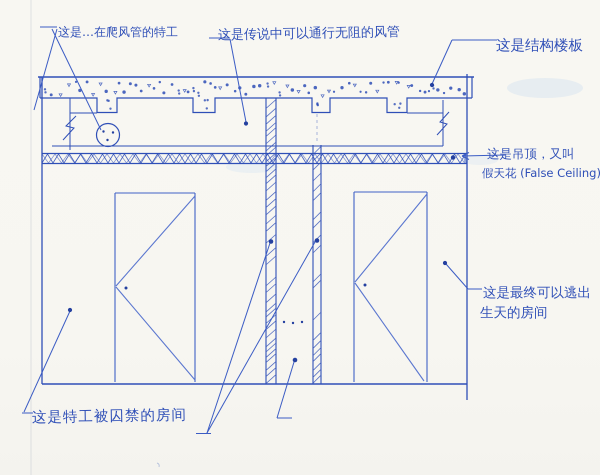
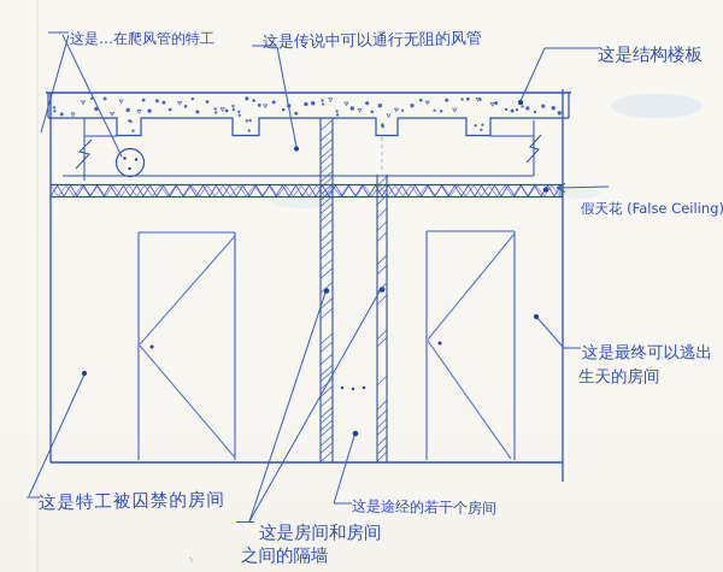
  这是…在爬风管的特工
  这是传说中可以通行无阻的风管
  这是结构楼板
- 这是吊顶，又叫
  假天花 (False Ceiling)
  这是最终可以逃出
  生天的房间
  这是特工被囚禁的房间
+ 这是房间和房间
+ 之间的隔墙
+ 这是途经的若干个房间
